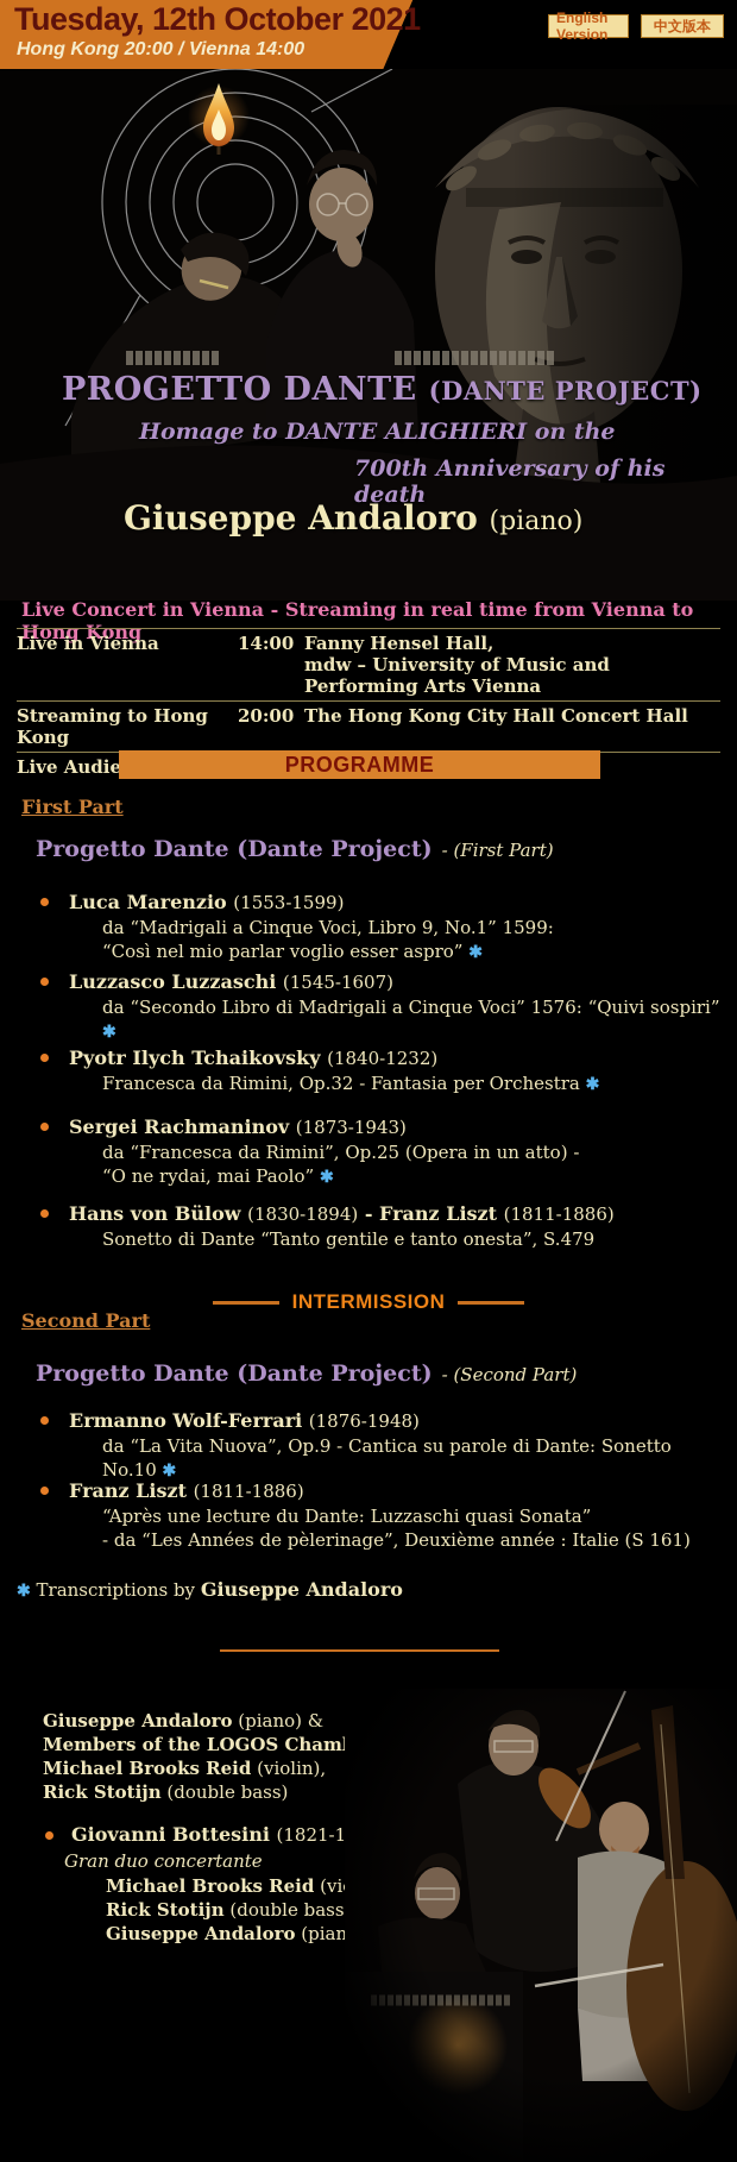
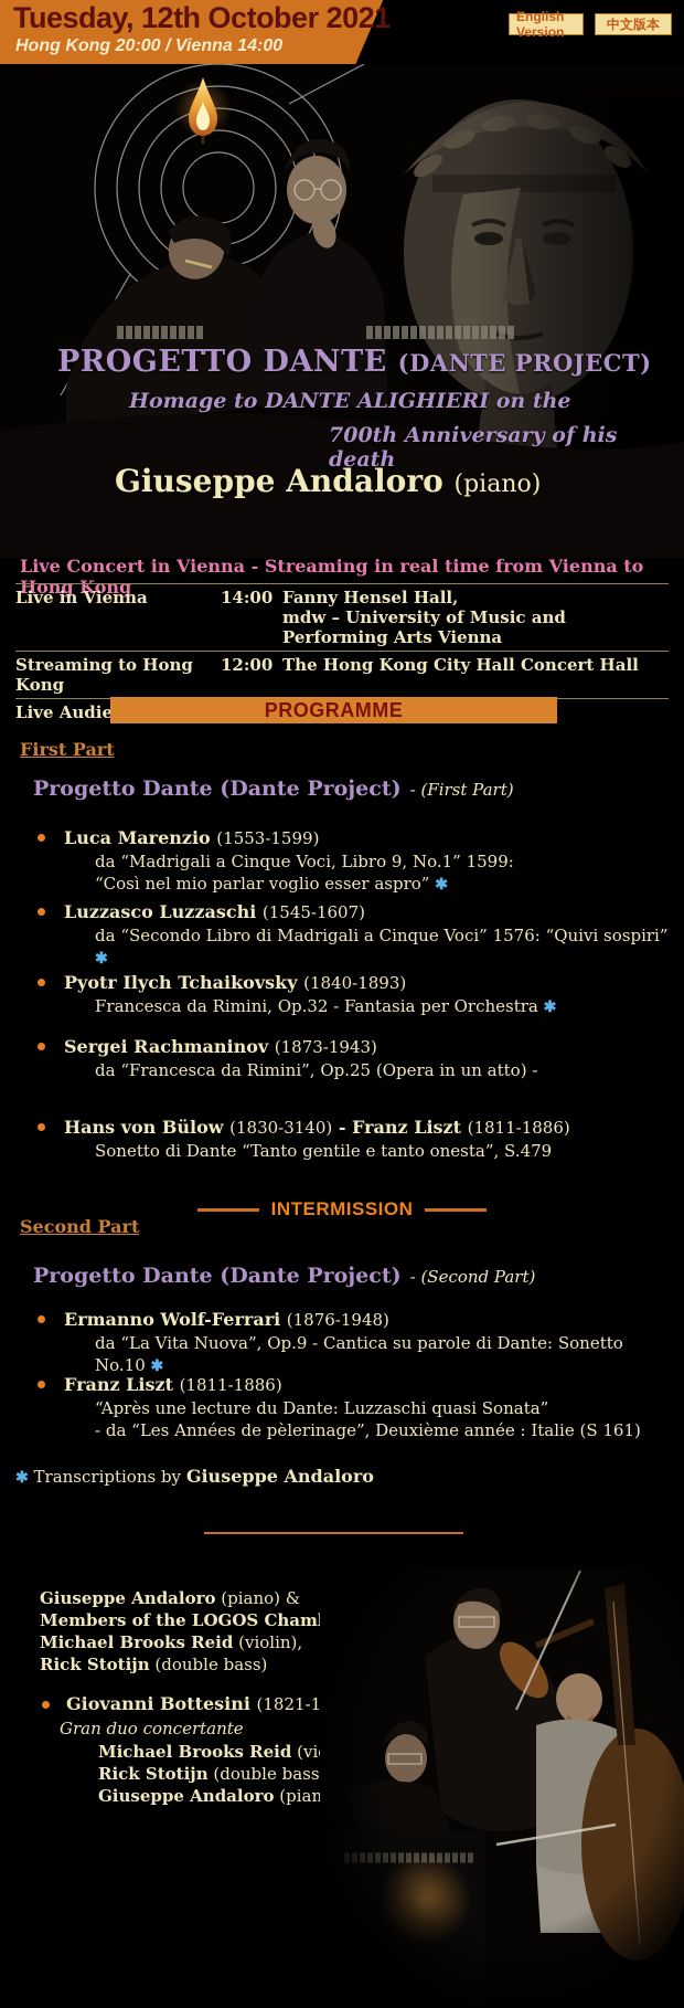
  Tuesday, 12th October 2021
  Hong Kong 20:00 / Vienna 14:00
  English Version
  中文版本
  PROGETTO DANTE (DANTE PROJECT)
  Homage to DANTE ALIGHIERI on the
  700th Anniversary of his death
  Giuseppe Andaloro (piano)
  Live Concert in Vienna - Streaming in real time from Vienna to Hong Kong
  Live in Vienna
  14:00
  Fanny Hensel Hall,
  mdw – University of Music and Performing Arts Vienna
  Streaming to Hong Kong
- 20:00
+ 12:00
  The Hong Kong City Hall Concert Hall
  PROGRAMME
  First Part
  Progetto Dante (Dante Project) - (First Part)
  Luca Marenzio (1553-1599)
  da “Madrigali a Cinque Voci, Libro 9, No.1” 1599:
  “Così nel mio parlar voglio esser aspro” ✱
  Luzzasco Luzzaschi (1545-1607)
  da “Secondo Libro di Madrigali a Cinque Voci” 1576: “Quivi sospiri” ✱
- Pyotr Ilych Tchaikovsky (1840-1232)
+ Pyotr Ilych Tchaikovsky (1840-1893)
  Francesca da Rimini, Op.32 - Fantasia per Orchestra ✱
  Sergei Rachmaninov (1873-1943)
  da “Francesca da Rimini”, Op.25 (Opera in un atto) -
- “O ne rydai, mai Paolo” ✱
- Hans von Bülow (1830-1894) - Franz Liszt (1811-1886)
+ Hans von Bülow (1830-3140) - Franz Liszt (1811-1886)
  Sonetto di Dante “Tanto gentile e tanto onesta”, S.479
  INTERMISSION
  Second Part
  Progetto Dante (Dante Project) - (Second Part)
  Ermanno Wolf-Ferrari (1876-1948)
  da “La Vita Nuova”, Op.9 - Cantica su parole di Dante: Sonetto No.10 ✱
  Franz Liszt (1811-1886)
  “Après une lecture du Dante: Luzzaschi quasi Sonata”
  - da “Les Années de pèlerinage”, Deuxième année : Italie (S 161)
  ✱ Transcriptions by Giuseppe Andaloro
  Giuseppe Andaloro (piano) &
  Members of the LOGOS Cham
  Michael Brooks Reid (violin),
  Rick Stotijn (double bass)
  Giovanni Bottesini (1821-1
  Gran duo concertante
  Michael Brooks Reid (vi
  Rick Stotijn (double bass
  Giuseppe Andaloro (pian
